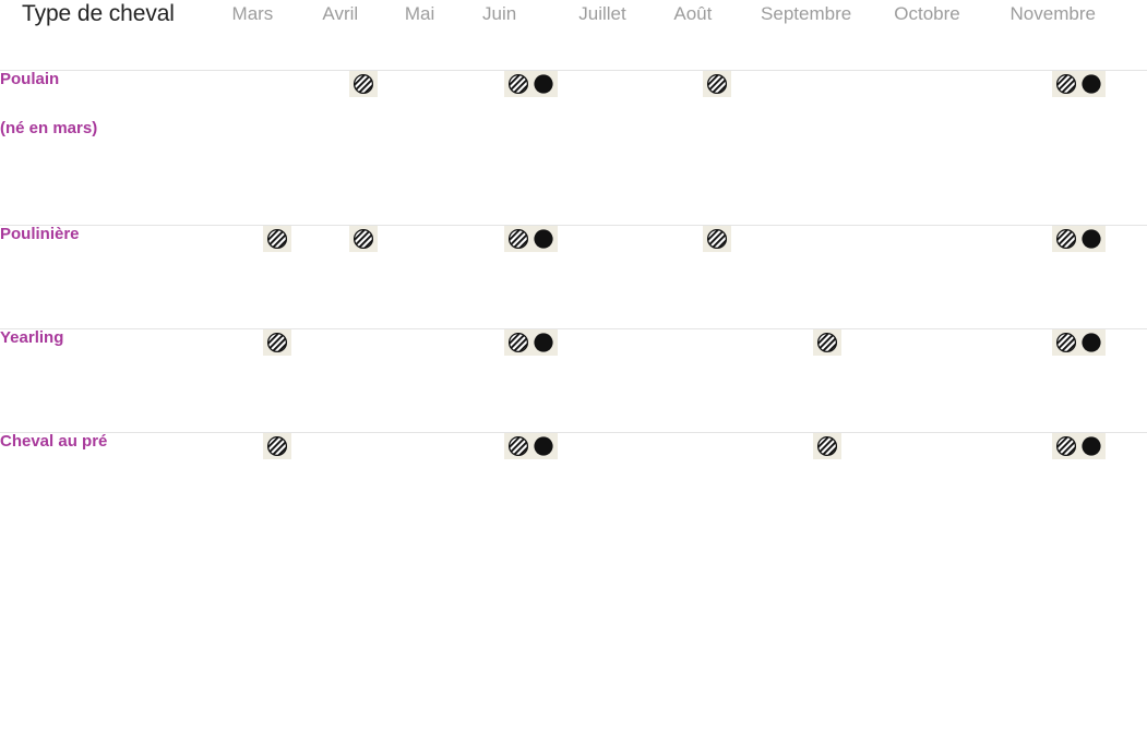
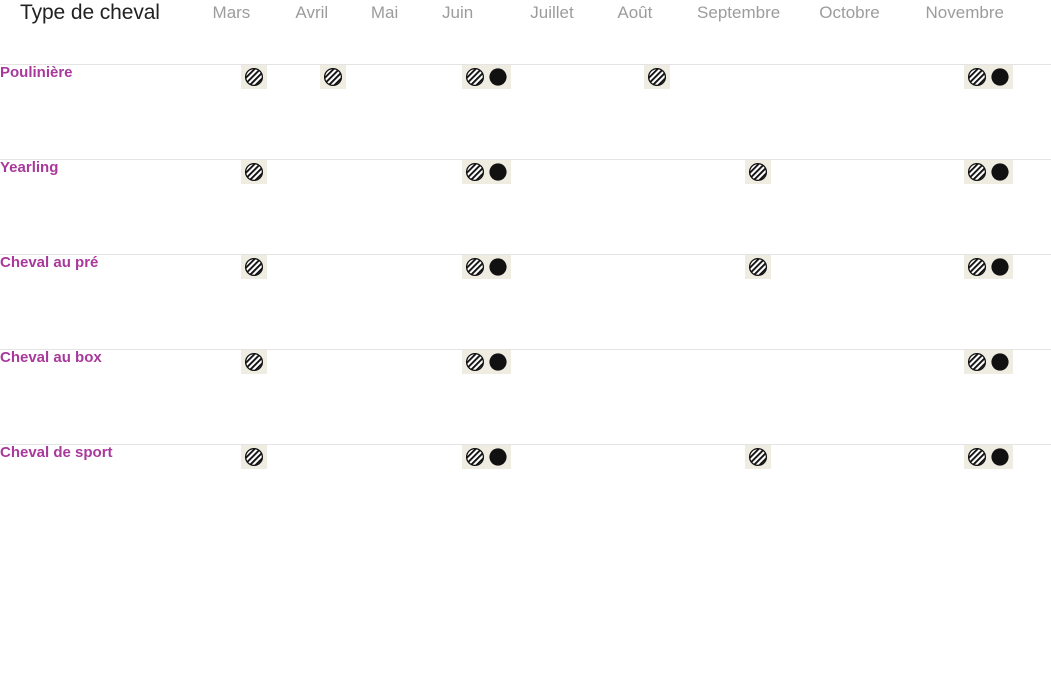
  Type de cheval	Mars	Avril	Mai	Juin	Juillet	Août	Septembre	Octobre	Novembre
- Poulain(né en mars)
  Poulinière
  Yearling
  Cheval au pré
+ Cheval au box
+ Cheval de sport
